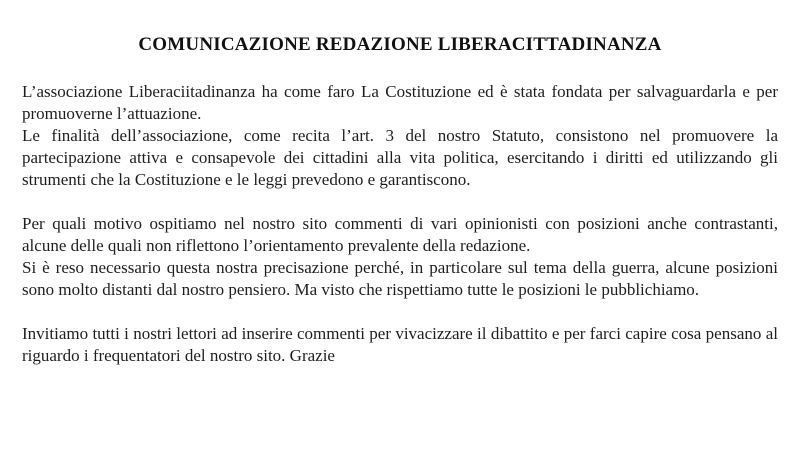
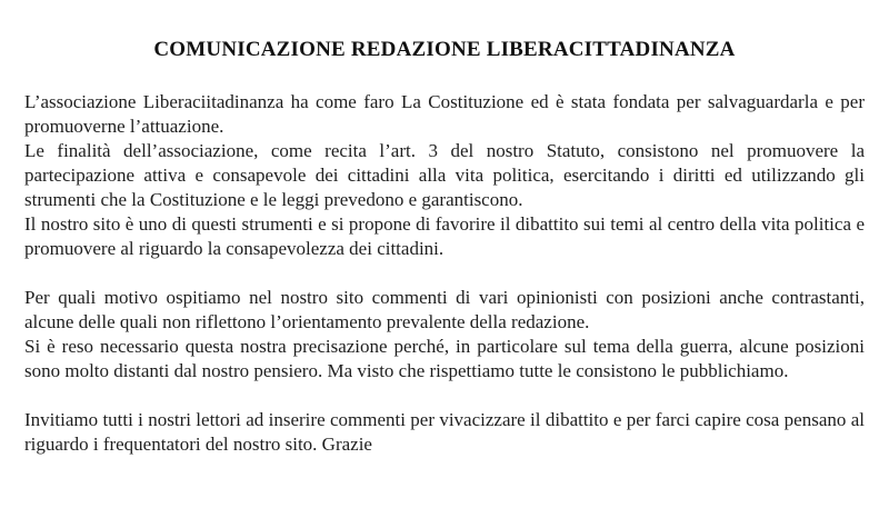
  COMUNICAZIONE REDAZIONE LIBERACITTADINANZA
  L’associazione Liberaciitadinanza ha come faro La Costituzione ed è stata fondata per salvaguardarla e per promuoverne l’attuazione.
  Le finalità dell’associazione, come recita l’art. 3 del nostro Statuto, consistono nel promuovere la partecipazione attiva e consapevole dei cittadini alla vita politica, esercitando i diritti ed utilizzando gli strumenti che la Costituzione e le leggi prevedono e garantiscono.
+ Il nostro sito è uno di questi strumenti e si propone di favorire il dibattito sui temi al centro della vita politica e promuovere al riguardo la consapevolezza dei cittadini.
  Per quali motivo ospitiamo nel nostro sito commenti di vari opinionisti con posizioni anche contrastanti, alcune delle quali non riflettono l’orientamento prevalente della redazione.
- Si è reso necessario questa nostra precisazione perché, in particolare sul tema della guerra, alcune posizioni sono molto distanti dal nostro pensiero. Ma visto che rispettiamo tutte le posizioni le pubblichiamo.
+ Si è reso necessario questa nostra precisazione perché, in particolare sul tema della guerra, alcune posizioni sono molto distanti dal nostro pensiero. Ma visto che rispettiamo tutte le consistono le pubblichiamo.
  Invitiamo tutti i nostri lettori ad inserire commenti per vivacizzare il dibattito e per farci capire cosa pensano al riguardo i frequentatori del nostro sito. Grazie
